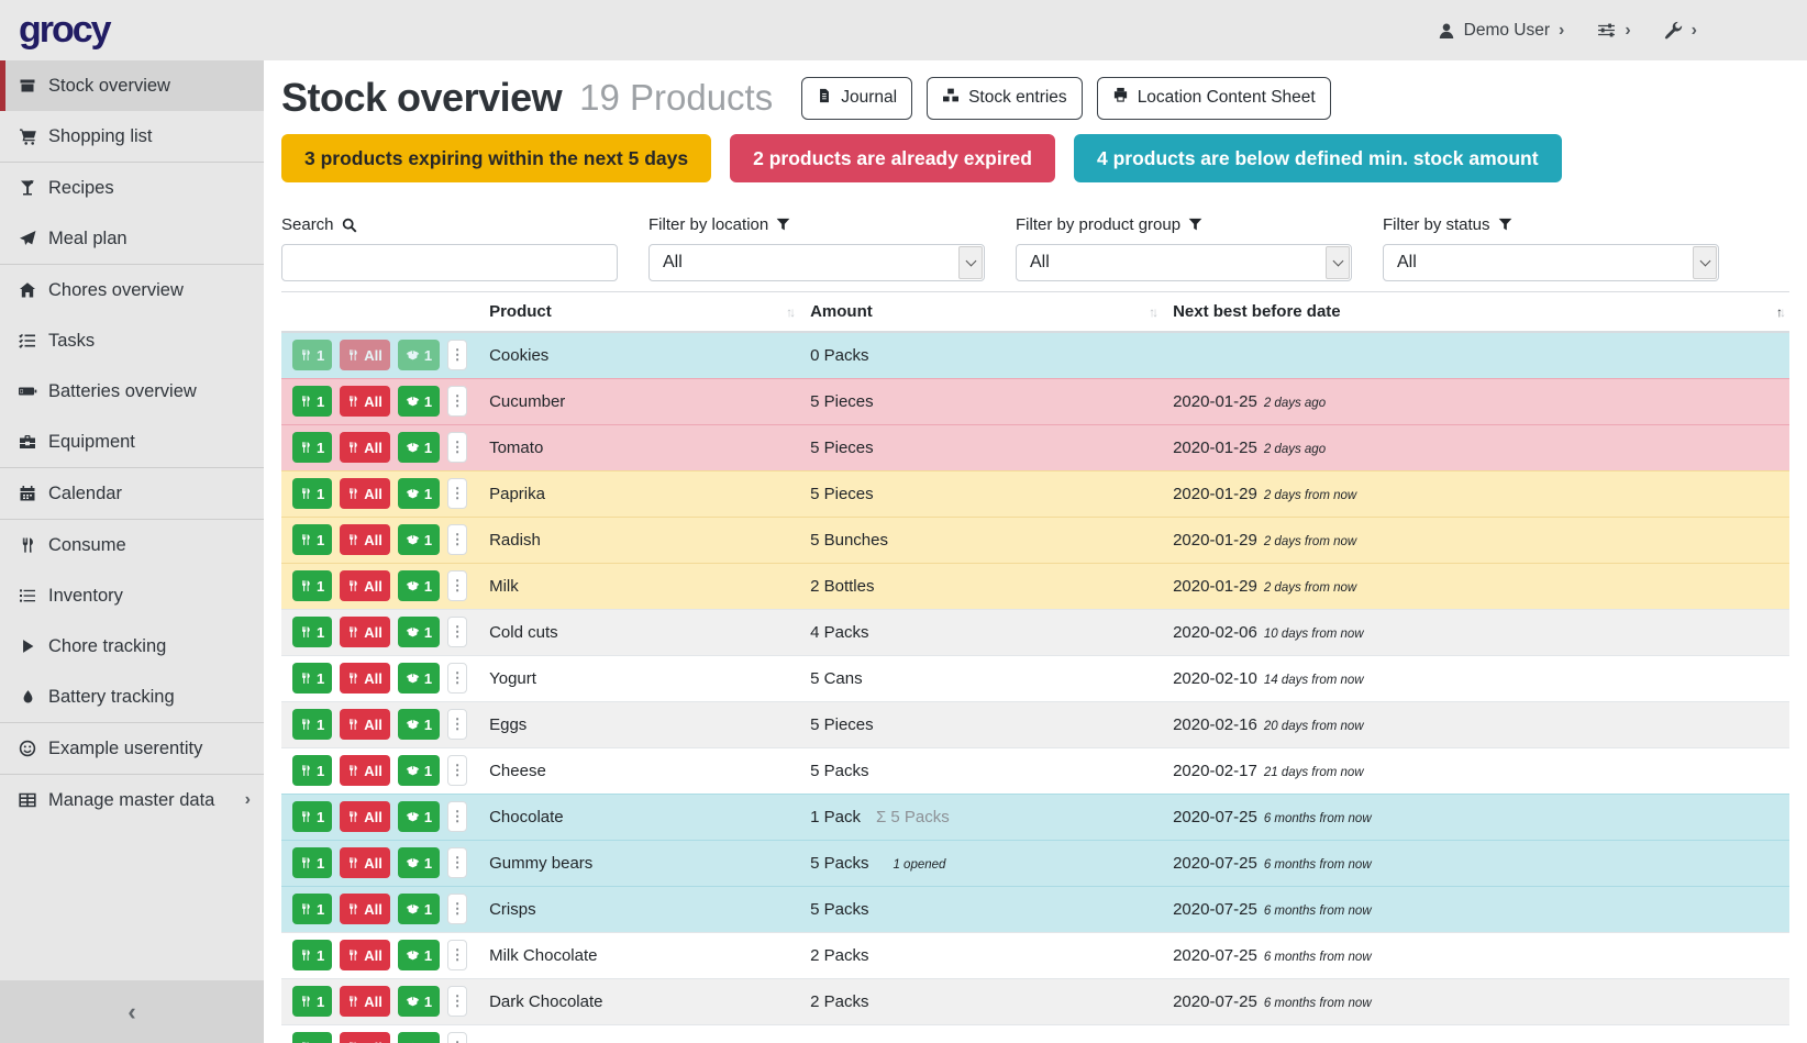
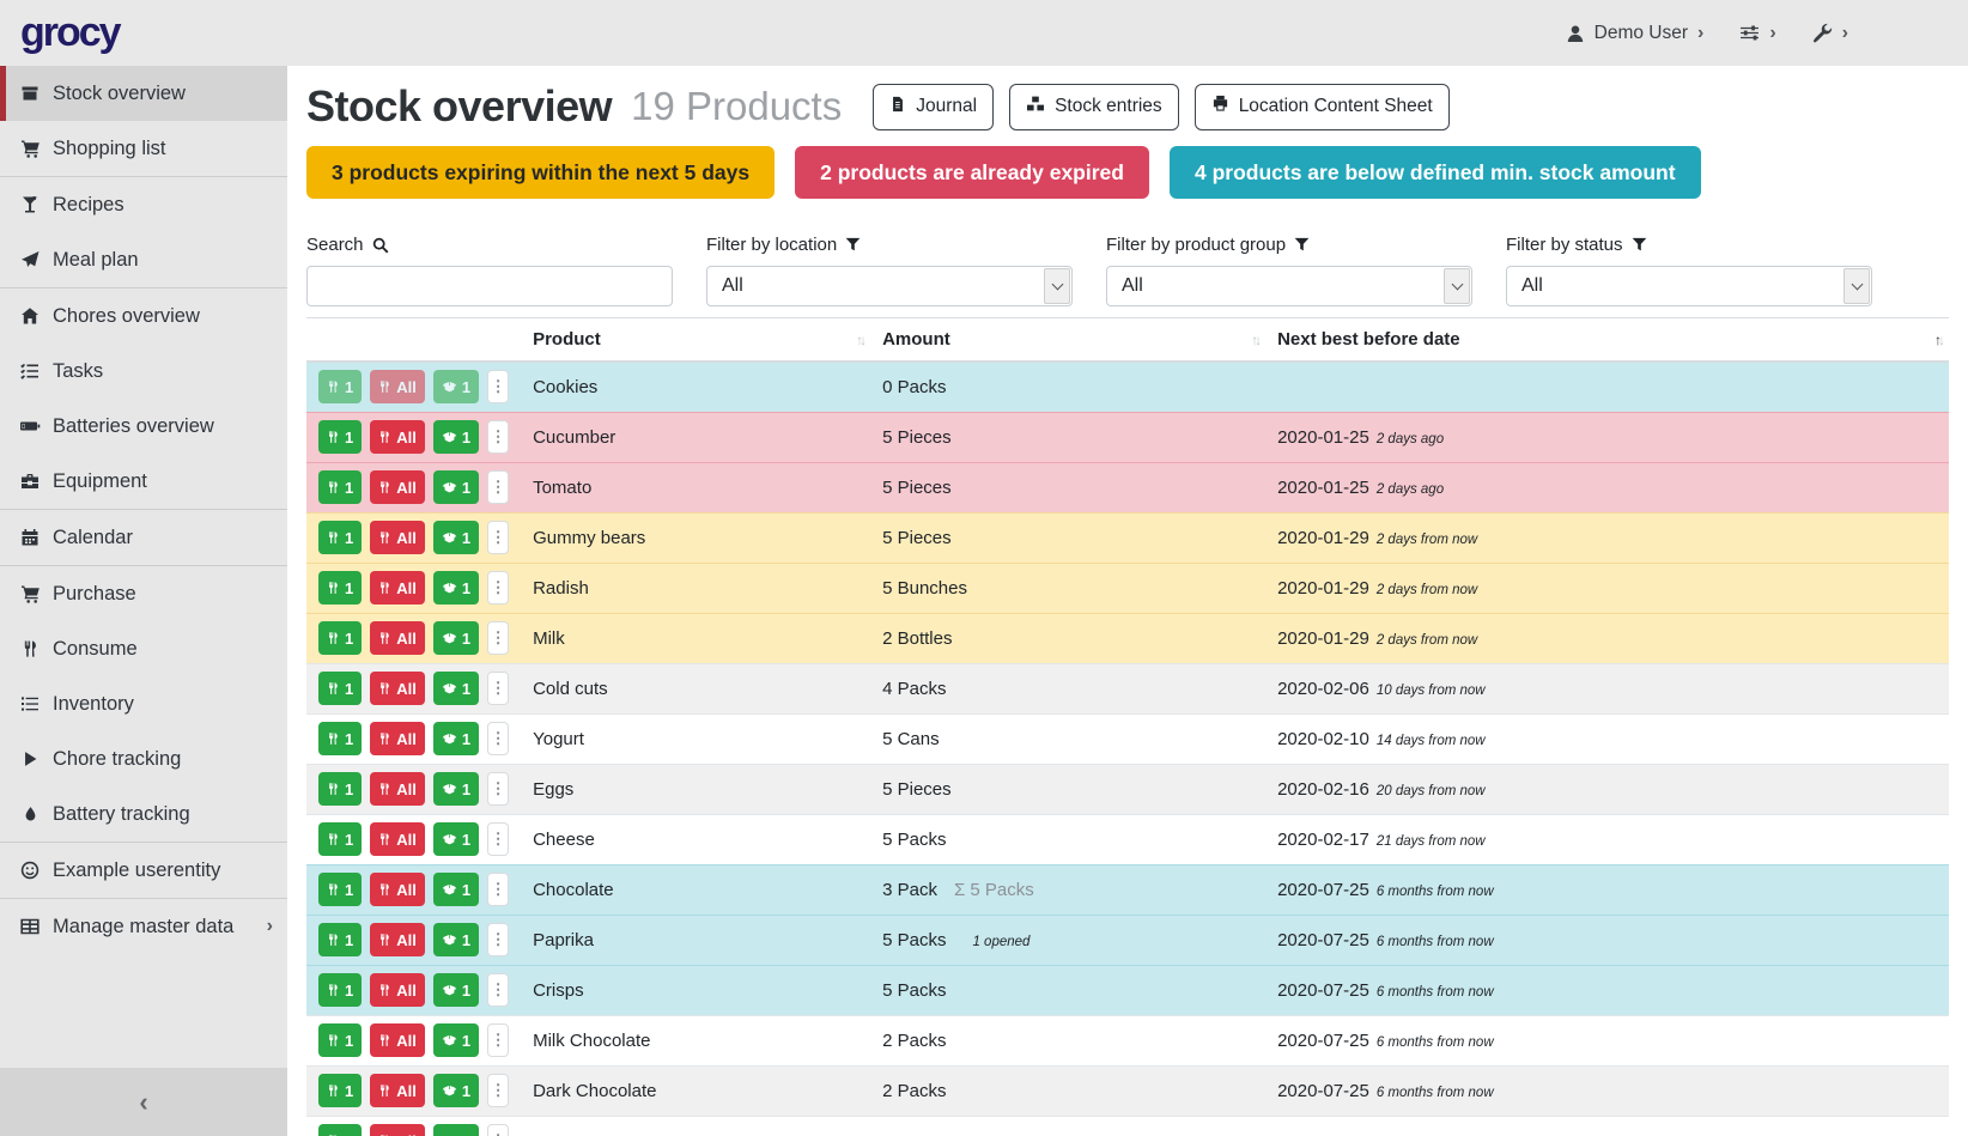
  grocy
  Demo User
  ›
  ›
  ›
  Stock overview
  Shopping list
  Recipes
  Meal plan
  Chores overview
  Tasks
  Batteries overview
  Equipment
  Calendar
+ Purchase
  Consume
  Inventory
  Chore tracking
  Battery tracking
  Example userentity
  Manage master data
  ›
  ‹
  Stock overview
  19 Products
  Journal
  Stock entries
  Location Content Sheet
  3 products expiring within the next 5 days
  2 products are already expired
  4 products are below defined min. stock amount
  Search
  Filter by location
  All
  Filter by product group
  All
  Filter by status
  All
  	Product ↑↓	Amount ↑↓	Next best before date ↑↓
  1 All 1 ⋮	Cookies	0 Packs
  1 All 1 ⋮	Cucumber	5 Pieces	2020-01-25 2 days ago
  1 All 1 ⋮	Tomato	5 Pieces	2020-01-25 2 days ago
- 1 All 1 ⋮	Paprika	5 Pieces	2020-01-29 2 days from now
+ 1 All 1 ⋮	Gummy bears	5 Pieces	2020-01-29 2 days from now
  1 All 1 ⋮	Radish	5 Bunches	2020-01-29 2 days from now
  1 All 1 ⋮	Milk	2 Bottles	2020-01-29 2 days from now
  1 All 1 ⋮	Cold cuts	4 Packs	2020-02-06 10 days from now
  1 All 1 ⋮	Yogurt	5 Cans	2020-02-10 14 days from now
  1 All 1 ⋮	Eggs	5 Pieces	2020-02-16 20 days from now
  1 All 1 ⋮	Cheese	5 Packs	2020-02-17 21 days from now
- 1 All 1 ⋮	Chocolate	1 Pack Σ 5 Packs	2020-07-25 6 months from now
+ 1 All 1 ⋮	Chocolate	3 Pack Σ 5 Packs	2020-07-25 6 months from now
- 1 All 1 ⋮	Gummy bears	5 Packs 1 opened	2020-07-25 6 months from now
+ 1 All 1 ⋮	Paprika	5 Packs 1 opened	2020-07-25 6 months from now
  1 All 1 ⋮	Crisps	5 Packs	2020-07-25 6 months from now
  1 All 1 ⋮	Milk Chocolate	2 Packs	2020-07-25 6 months from now
  1 All 1 ⋮	Dark Chocolate	2 Packs	2020-07-25 6 months from now
